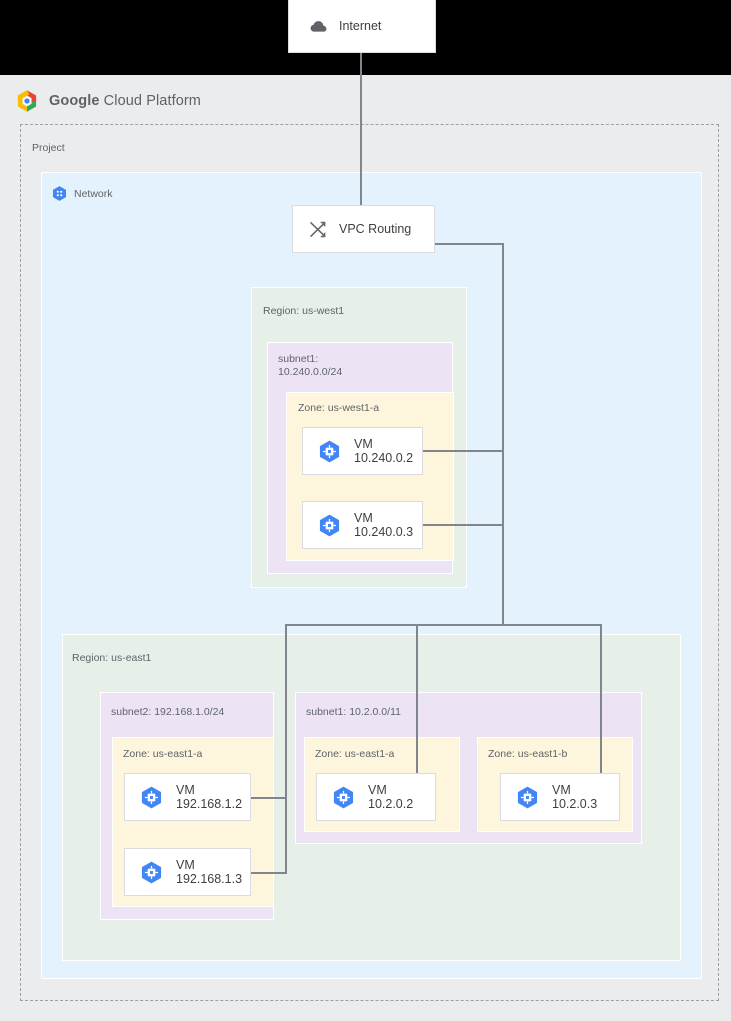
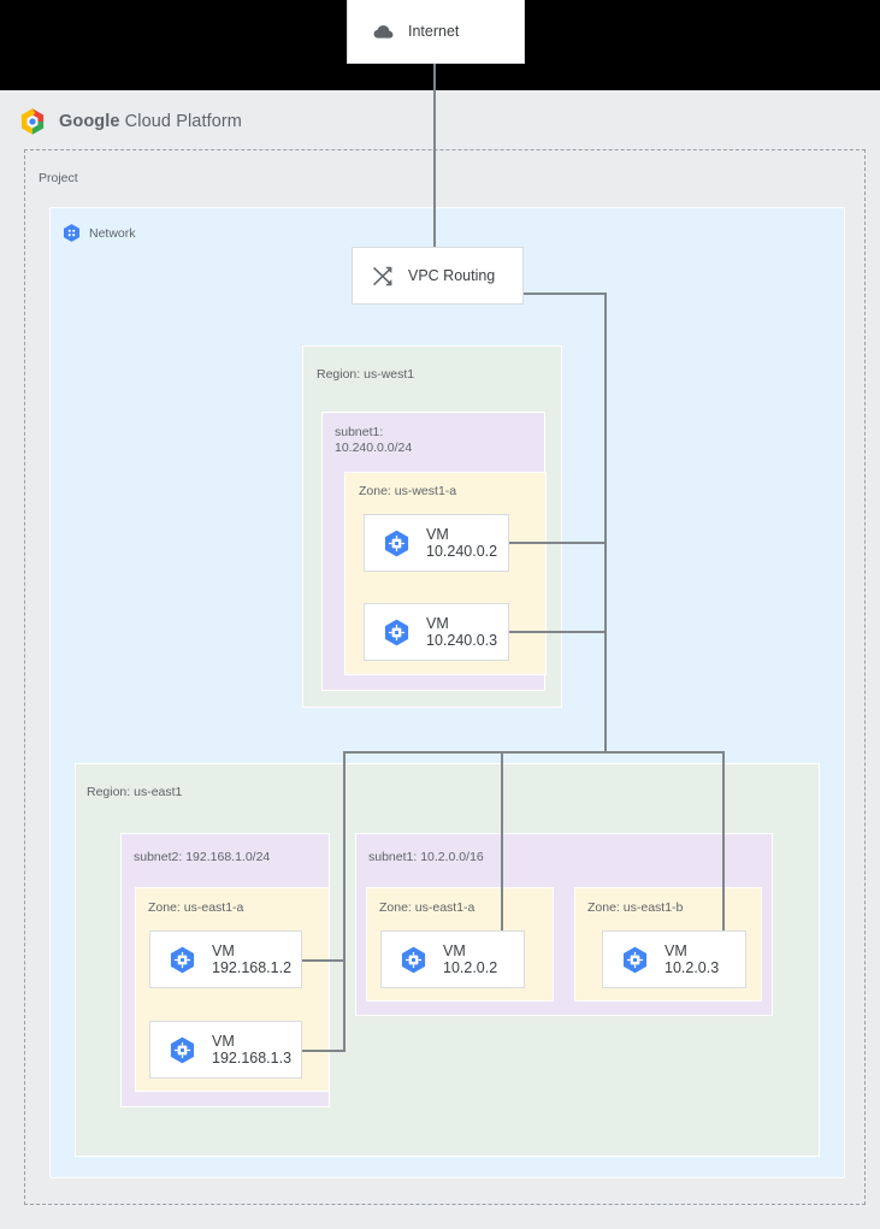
  Google Cloud Platform
  Project
  Network
  Region: us-west1
  subnet1:
  10.240.0.0/24
  Zone: us-west1-a
  VM
  10.240.0.2
  VM
  10.240.0.3
  Region: us-east1
  subnet2: 192.168.1.0/24
  Zone: us-east1-a
  VM
  192.168.1.2
  VM
  192.168.1.3
- subnet1: 10.2.0.0/11
+ subnet1: 10.2.0.0/16
  Zone: us-east1-a
  Zone: us-east1-b
  VM
  10.2.0.2
  VM
  10.2.0.3
  Internet
  VPC Routing
